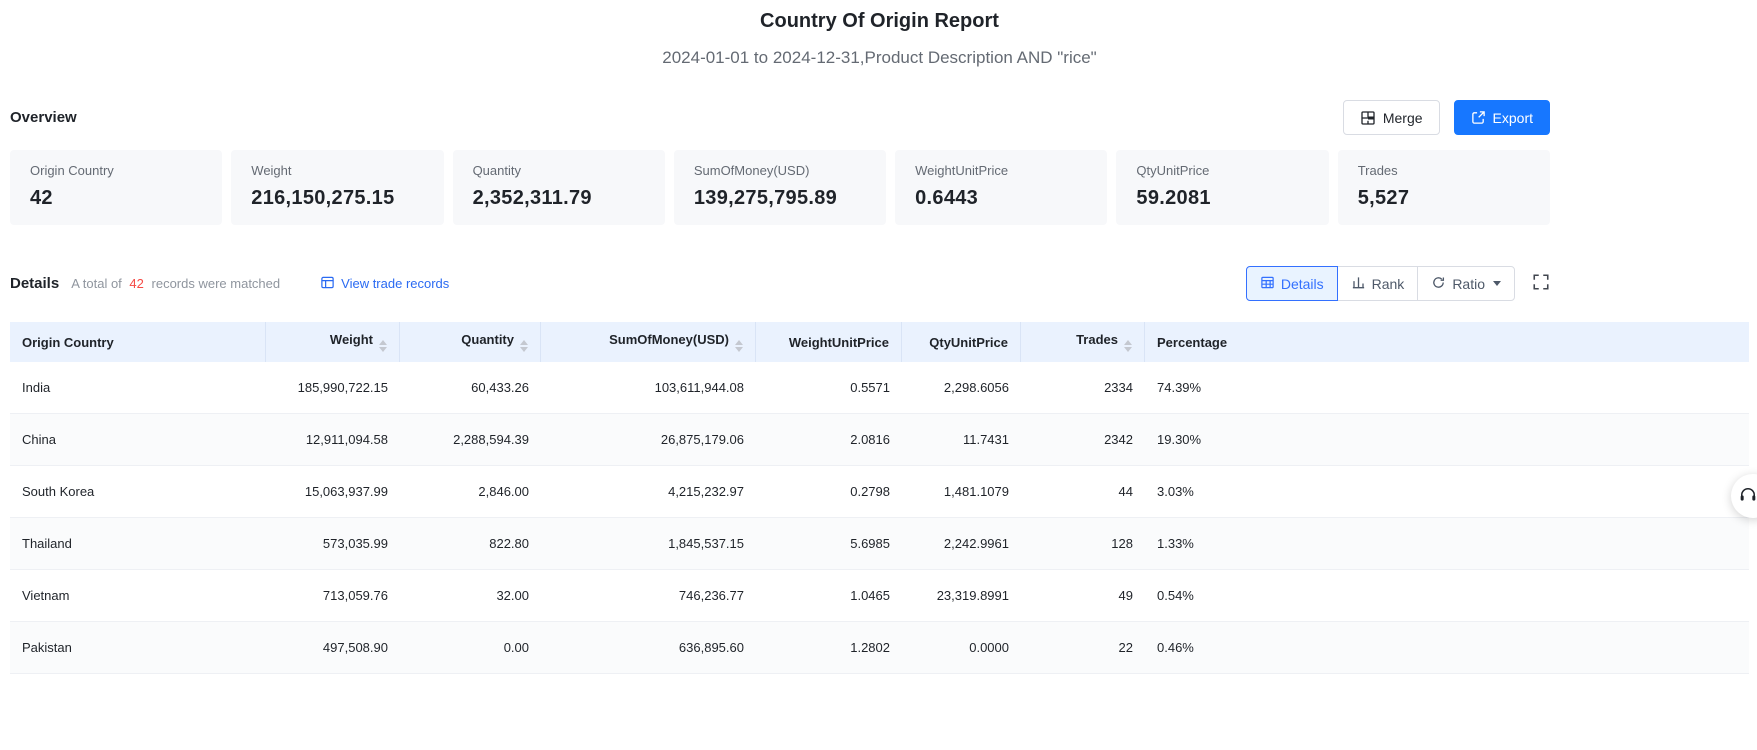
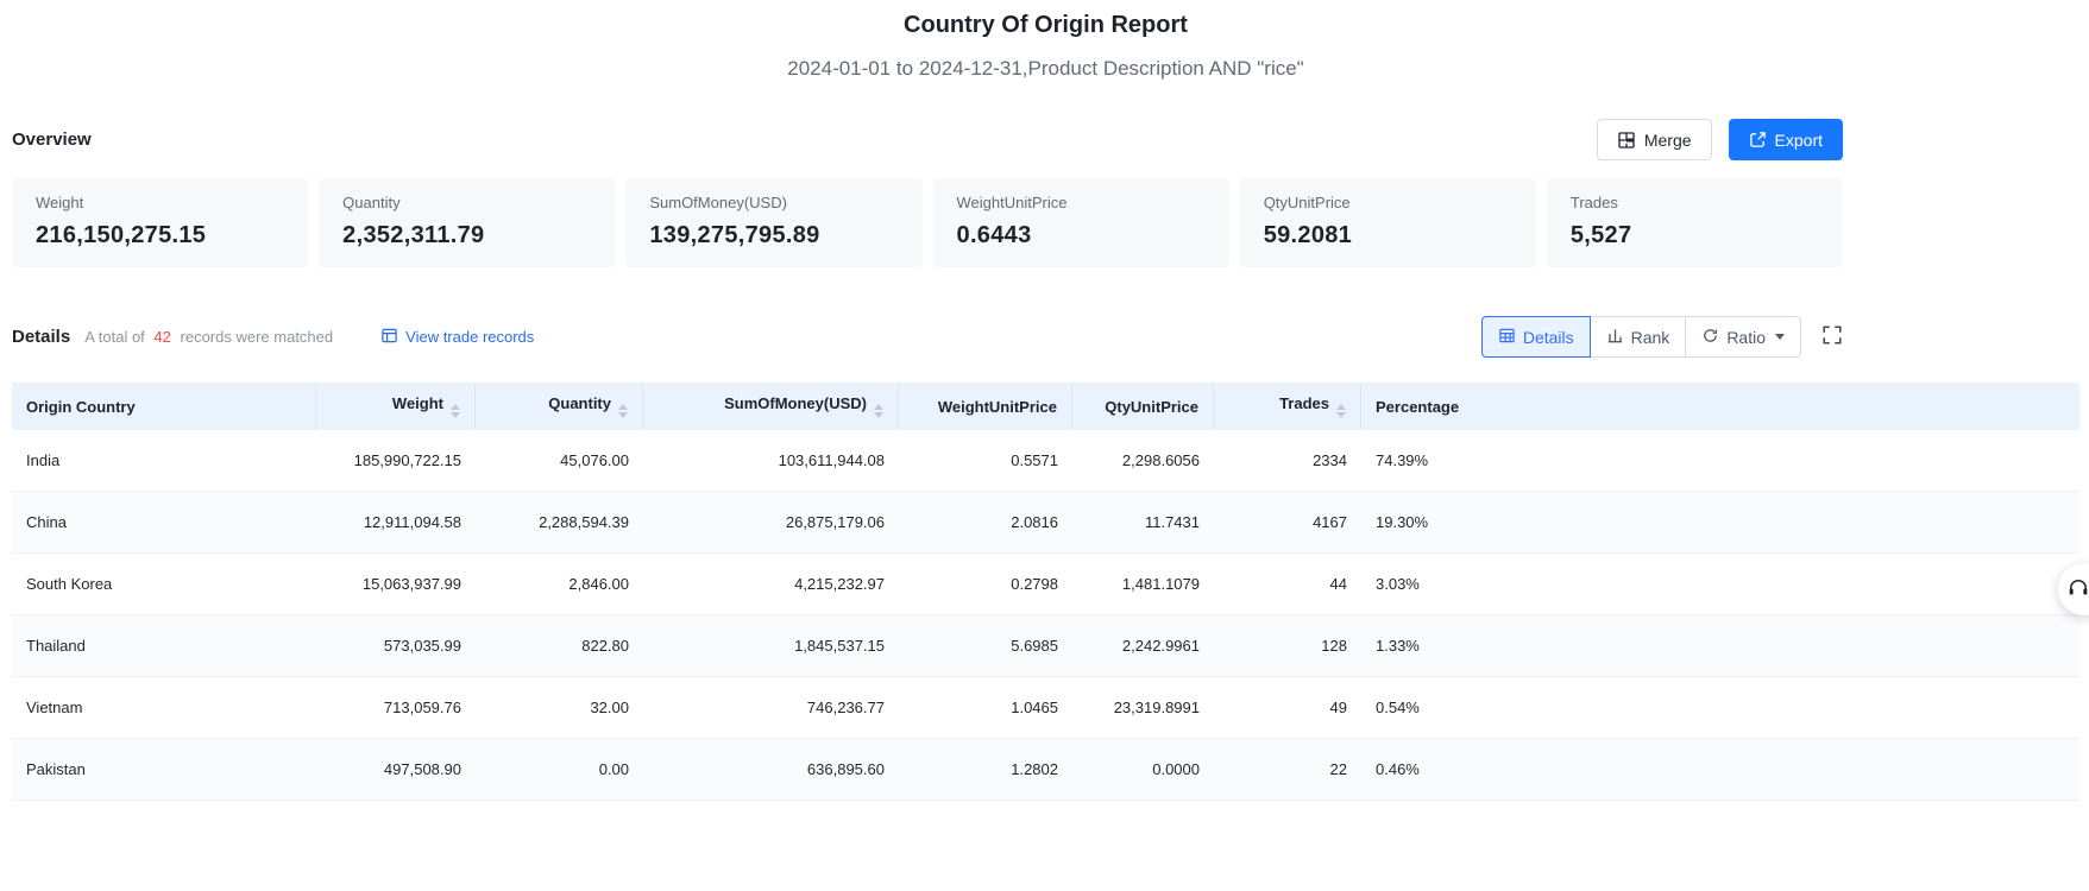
  Country Of Origin Report
  2024-01-01 to 2024-12-31,Product Description AND "rice"
  Overview
  Merge
  Export
- Origin Country
- 42
  Weight
  216,150,275.15
  Quantity
  2,352,311.79
  SumOfMoney(USD)
  139,275,795.89
  WeightUnitPrice
  0.6443
  QtyUnitPrice
  59.2081
  Trades
  5,527
  Details
  A total of 42 records were matched
  View trade records
  Details
  Rank
  Ratio
  Origin Country	Weight	Quantity	SumOfMoney(USD)	WeightUnitPrice	QtyUnitPrice	Trades	Percentage
- India	185,990,722.15	60,433.26	103,611,944.08	0.5571	2,298.6056	2334	74.39%
+ India	185,990,722.15	45,076.00	103,611,944.08	0.5571	2,298.6056	2334	74.39%
- China	12,911,094.58	2,288,594.39	26,875,179.06	2.0816	11.7431	2342	19.30%
+ China	12,911,094.58	2,288,594.39	26,875,179.06	2.0816	11.7431	4167	19.30%
  South Korea	15,063,937.99	2,846.00	4,215,232.97	0.2798	1,481.1079	44	3.03%
  Thailand	573,035.99	822.80	1,845,537.15	5.6985	2,242.9961	128	1.33%
  Vietnam	713,059.76	32.00	746,236.77	1.0465	23,319.8991	49	0.54%
  Pakistan	497,508.90	0.00	636,895.60	1.2802	0.0000	22	0.46%
